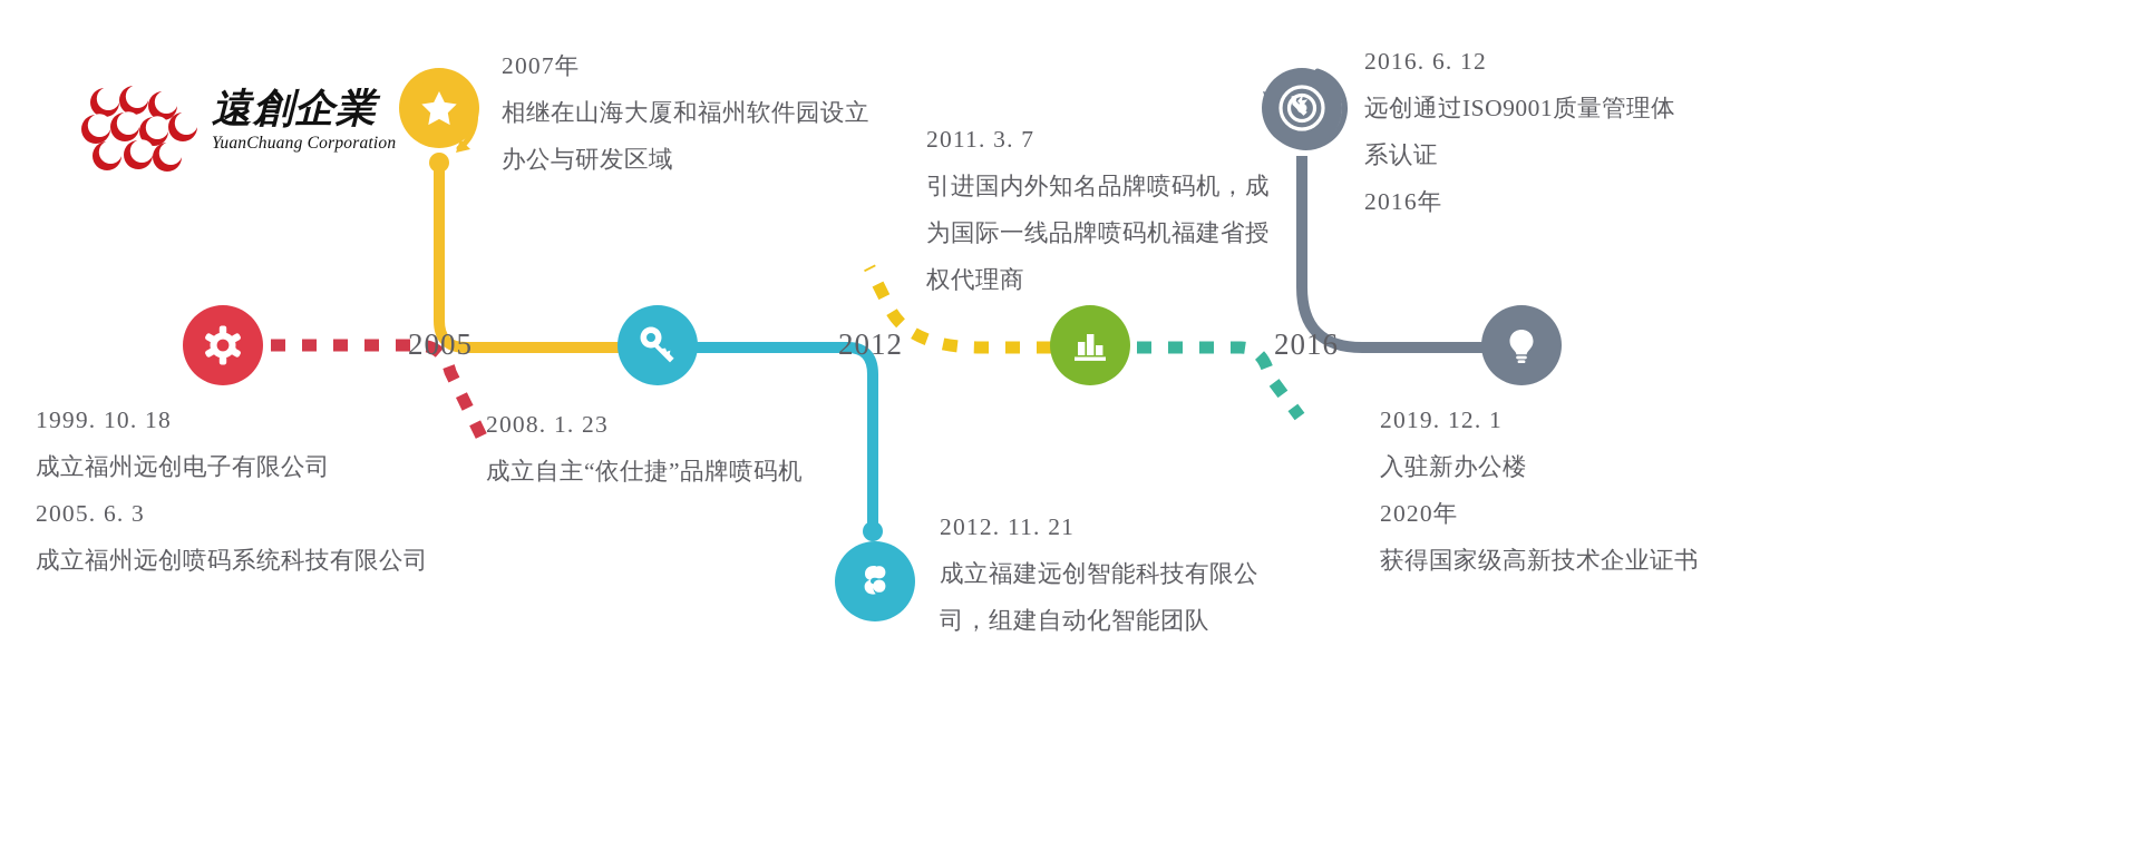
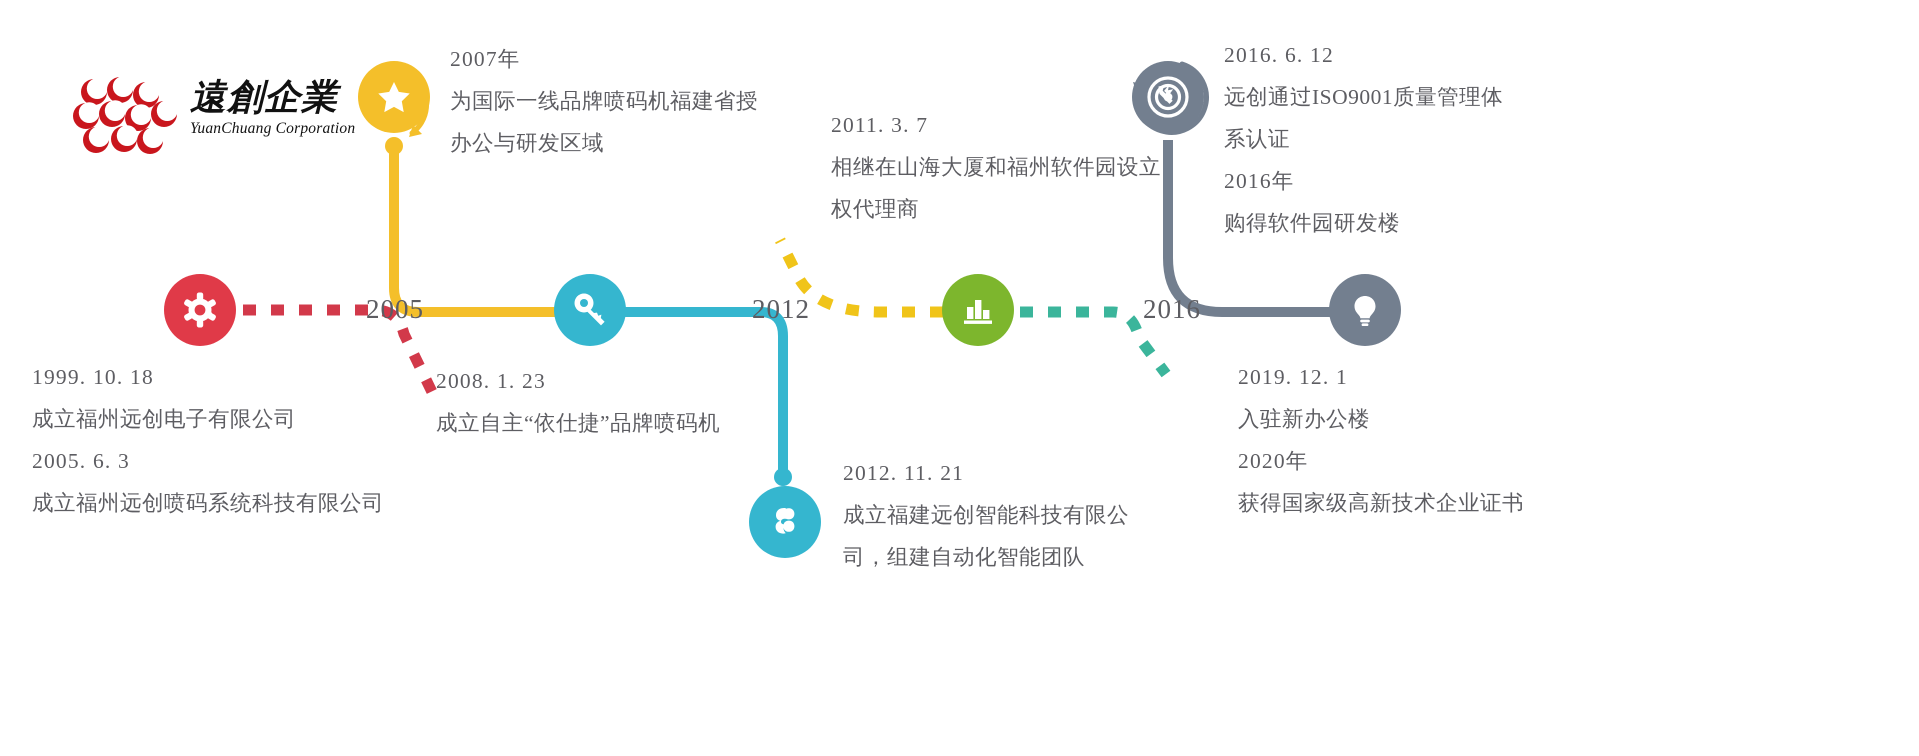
  遠創企業
  YuanChuang Corporation
  2005
  2012
  2016
  1999. 10. 18
  成立福州远创电子有限公司
  2005. 6. 3
  成立福州远创喷码系统科技有限公司
  2007年
- 相继在山海大厦和福州软件园设立
+ 为国际一线品牌喷码机福建省授
  办公与研发区域
  2008. 1. 23
  成立自主“依仕捷”品牌喷码机
  2011. 3. 7
- 引进国内外知名品牌喷码机，成
- 为国际一线品牌喷码机福建省授
+ 相继在山海大厦和福州软件园设立
  权代理商
  2012. 11. 21
  成立福建远创智能科技有限公
  司，组建自动化智能团队
  2016. 6. 12
  远创通过ISO9001质量管理体
  系认证
  2016年
+ 购得软件园研发楼
  2019. 12. 1
  入驻新办公楼
  2020年
  获得国家级高新技术企业证书
